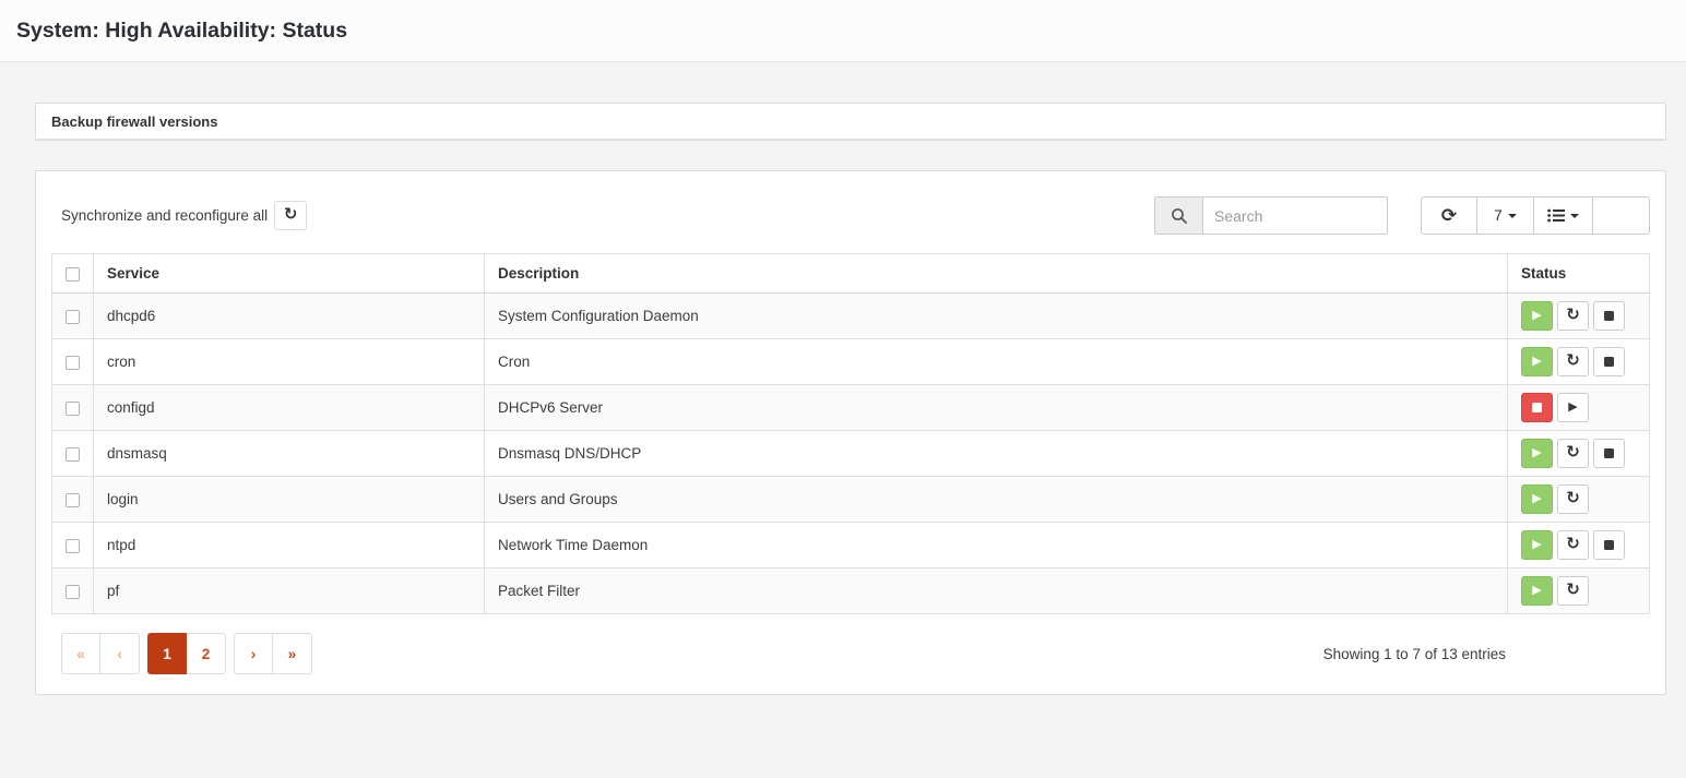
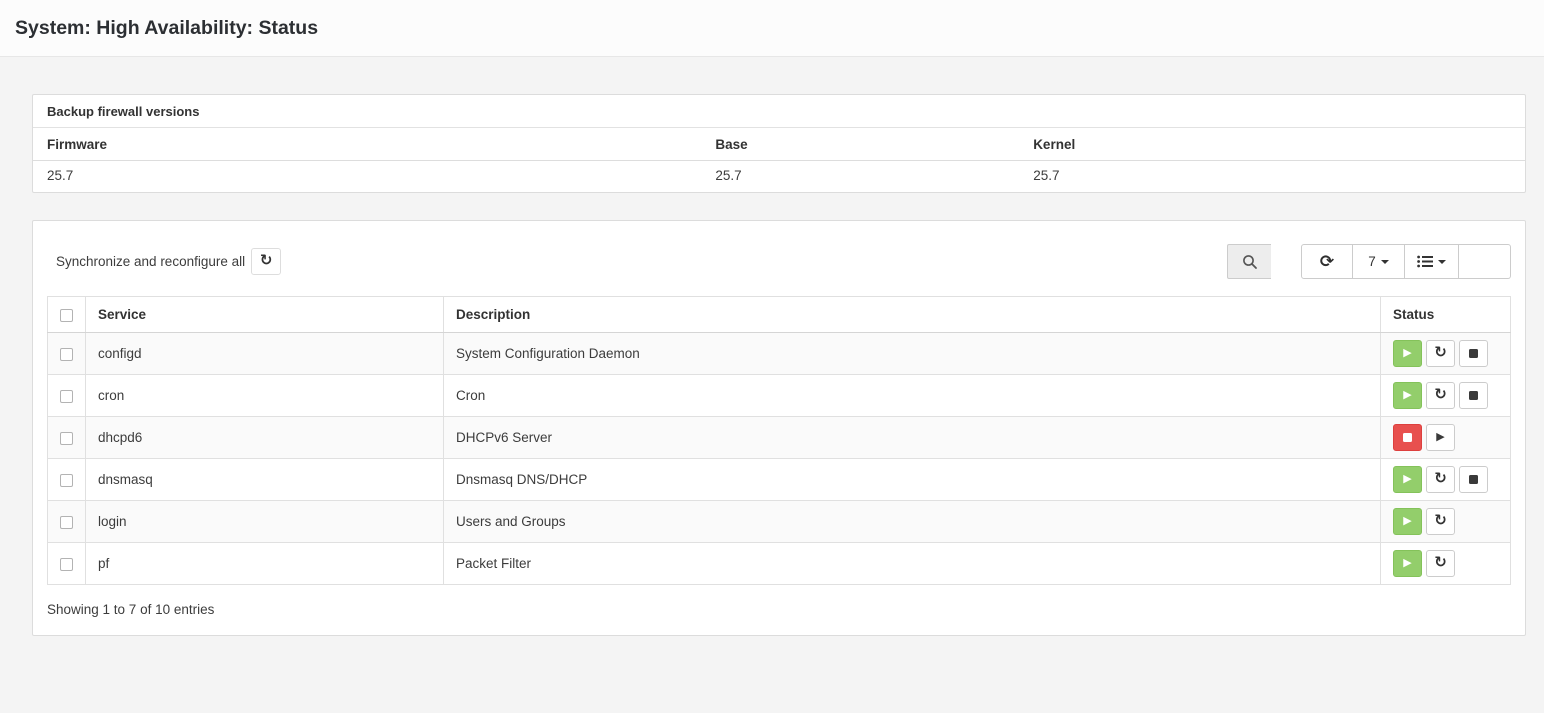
  System: High Availability: Status
  Backup firewall versions
+ Firmware	Base	Kernel
+ 25.7	25.7	25.7
  Synchronize and reconfigure all
  ↻
- Search
  ⟳
  7
  	Service	Description	Status
- 	dhcpd6	System Configuration Daemon	▶ ↻
+ 	configd	System Configuration Daemon	▶ ↻
  	cron	Cron	▶ ↻
- 	configd	DHCPv6 Server	▶
+ 	dhcpd6	DHCPv6 Server	▶
  	dnsmasq	Dnsmasq DNS/DHCP	▶ ↻
  	login	Users and Groups	▶ ↻
- 	ntpd	Network Time Daemon	▶ ↻
  	pf	Packet Filter	▶ ↻
- «
- ‹
- 1
- 2
- ›
- »
- Showing 1 to 7 of 13 entries
+ Showing 1 to 7 of 10 entries
